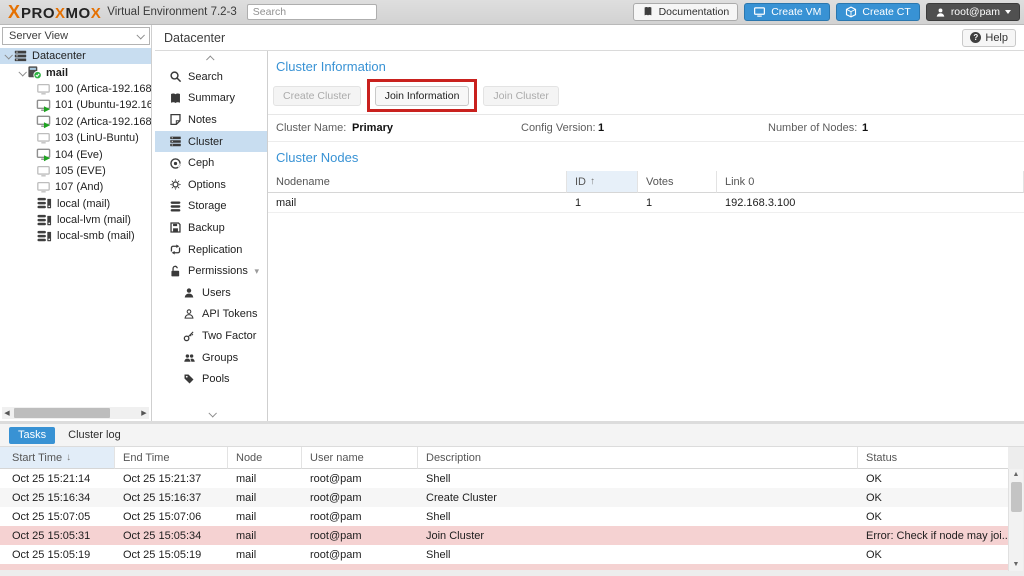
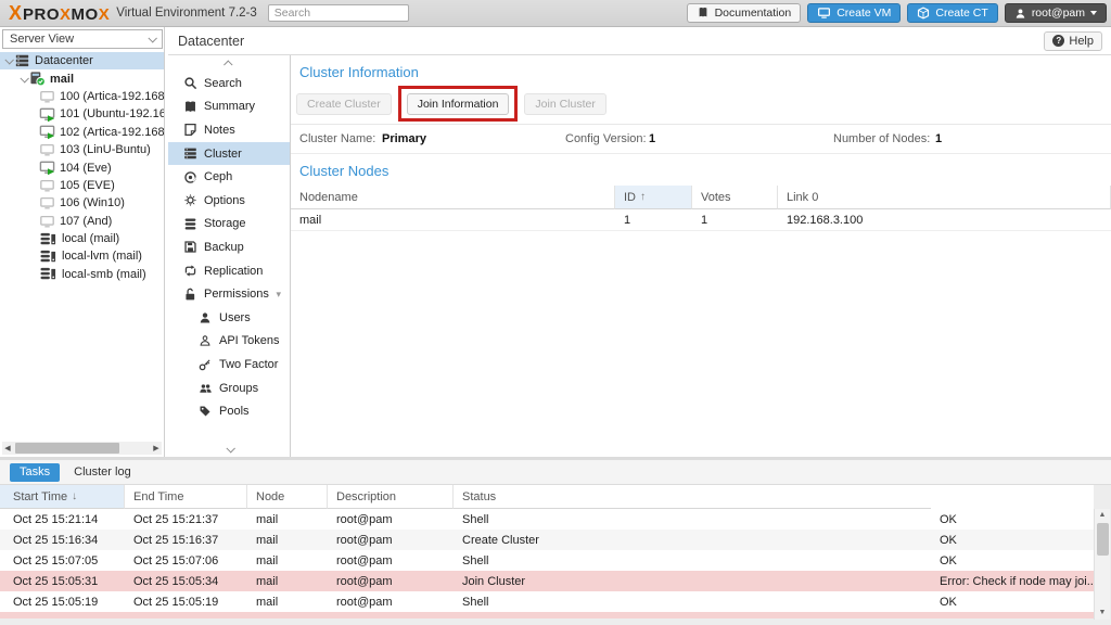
  X
  PRO
  X
  MO
  X
  Virtual Environment 7.2-3
  Search
  Documentation
  Create VM
  Create CT
  root@pam
  Server View
  Datacenter
  mail
  100 (Artica-192.168
  101 (Ubuntu-192.16
  102 (Artica-192.168
  103 (LinU-Buntu)
  104 (Eve)
  105 (EVE)
+ 106 (Win10)
  107 (And)
  local (mail)
  local-lvm (mail)
  local-smb (mail)
  Datacenter
  ?
  Help
  Search
  Summary
  Notes
  Cluster
  Ceph
  Options
  Storage
  Backup
  Replication
  Permissions
  ▾
  Users
  API Tokens
  Two Factor
  Groups
  Pools
  Cluster Information
  Create Cluster
  Join Information
  Join Cluster
  Cluster Name:
  Primary
  Config Version:
  1
  Number of Nodes:
  1
  Cluster Nodes
  Nodename
  ID
  ↑
  Votes
  Link 0
  mail
  1
  1
  192.168.3.100
  Tasks
  Cluster log
  Start Time
  ↓
  End Time
  Node
- User name
  Description
  Status
  Oct 25 15:21:14
  Oct 25 15:21:37
  mail
  root@pam
  Shell
  OK
  Oct 25 15:16:34
  Oct 25 15:16:37
  mail
  root@pam
  Create Cluster
  OK
  Oct 25 15:07:05
  Oct 25 15:07:06
  mail
  root@pam
  Shell
  OK
  Oct 25 15:05:31
  Oct 25 15:05:34
  mail
  root@pam
  Join Cluster
  Error: Check if node may joi..
  Oct 25 15:05:19
  Oct 25 15:05:19
  mail
  root@pam
  Shell
  OK
